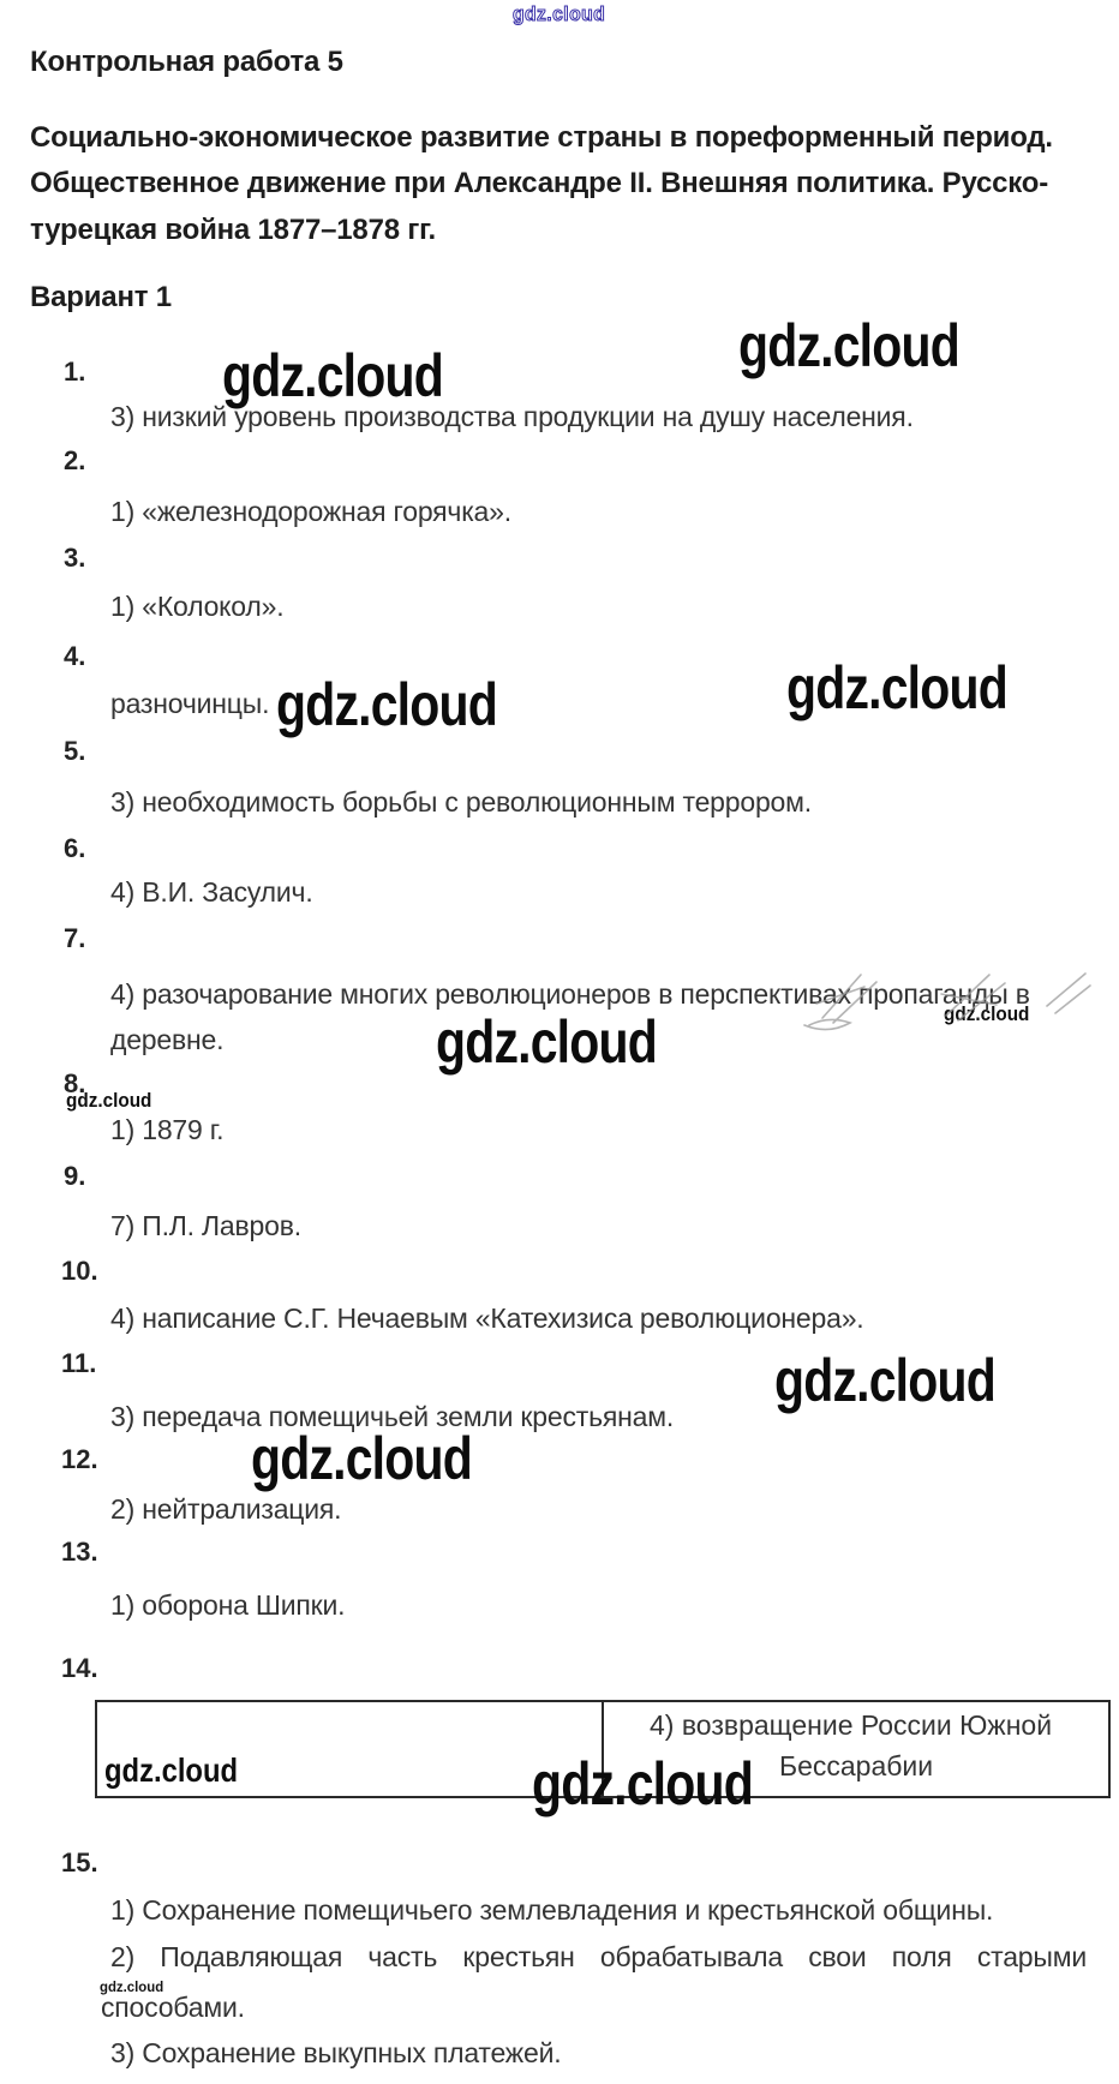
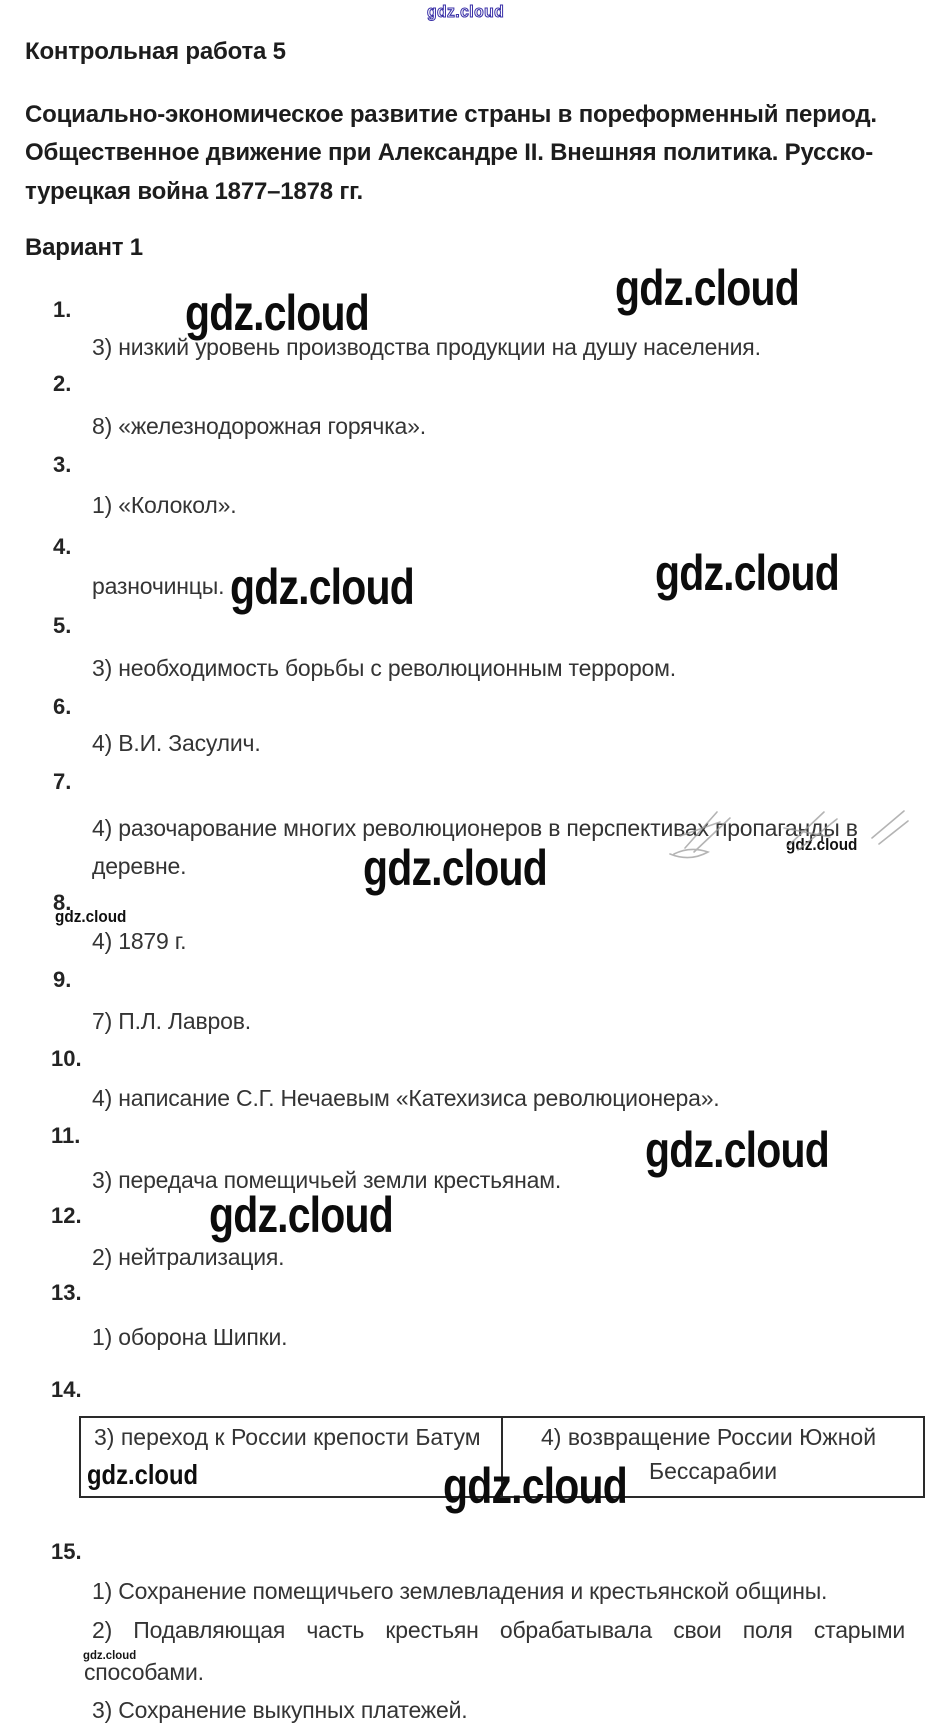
  gdz.cloud
  Контрольная работа 5
  Социально-экономическое развитие страны в пореформенный период.
  Общественное движение при Александре II. Внешняя политика. Русско-
  турецкая война 1877–1878 гг.
  Вариант 1
  1.
  2.
  3.
  4.
  5.
  6.
  7.
  8.
  9.
  10.
  11.
  12.
  13.
  14.
  15.
  3) низкий уровень производства продукции на душу населения.
- 1) «железнодорожная горячка».
+ 8) «железнодорожная горячка».
  1) «Колокол».
  разночинцы.
  3) необходимость борьбы с революционным террором.
  4) В.И. Засулич.
  4) разочарование многих революционеров в перспективах пропаганды в
  деревне.
- 1) 1879 г.
+ 4) 1879 г.
  7) П.Л. Лавров.
  4) написание С.Г. Нечаевым «Катехизиса революционера».
  3) передача помещичьей земли крестьянам.
  2) нейтрализация.
  1) оборона Шипки.
  1) Сохранение помещичьего землевладения и крестьянской общины.
  2) Подавляющая часть крестьян обрабатывала свои поля старыми
  способами.
  3) Сохранение выкупных платежей.
+ 3) переход к России крепости Батум
  4) возвращение России Южной
  Бессарабии
  gdz.cloud
  gdz.cloud
  gdz.cloud
  gdz.cloud
  gdz.cloud
  gdz.cloud
  gdz.cloud
  gdz.cloud
  gdz.cloud
  gdz.cloud
  gdz.cloud
  gdz.cloud
